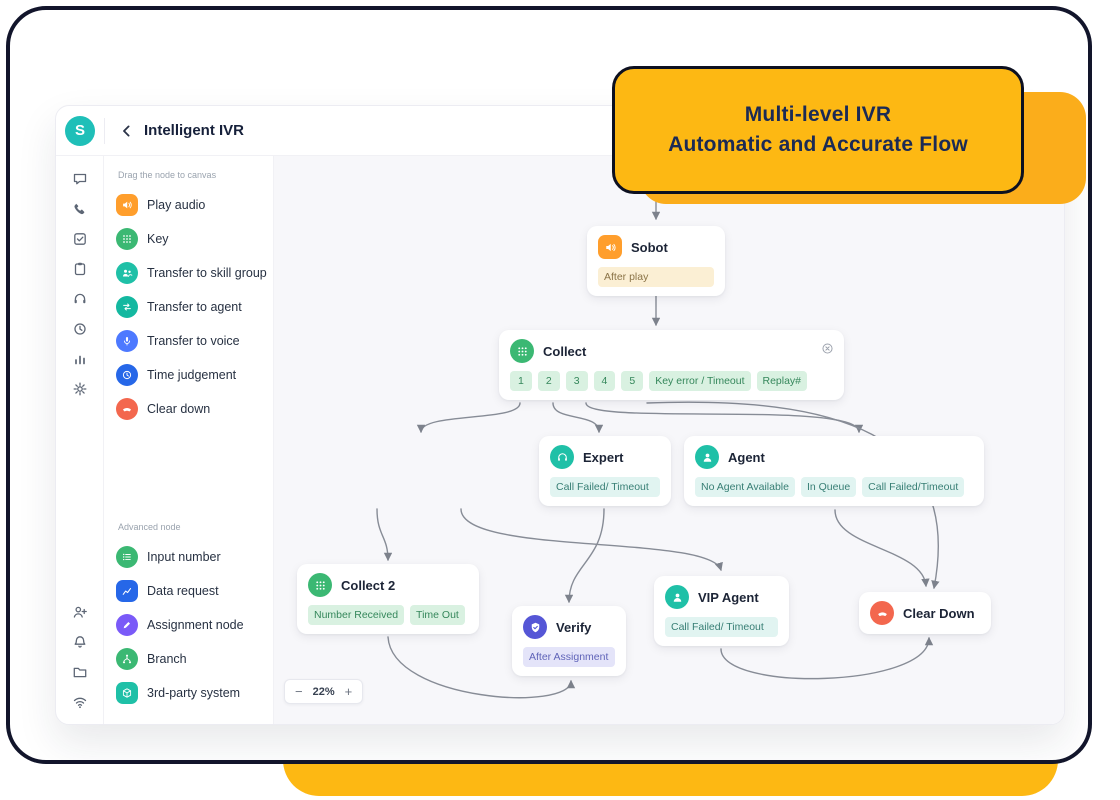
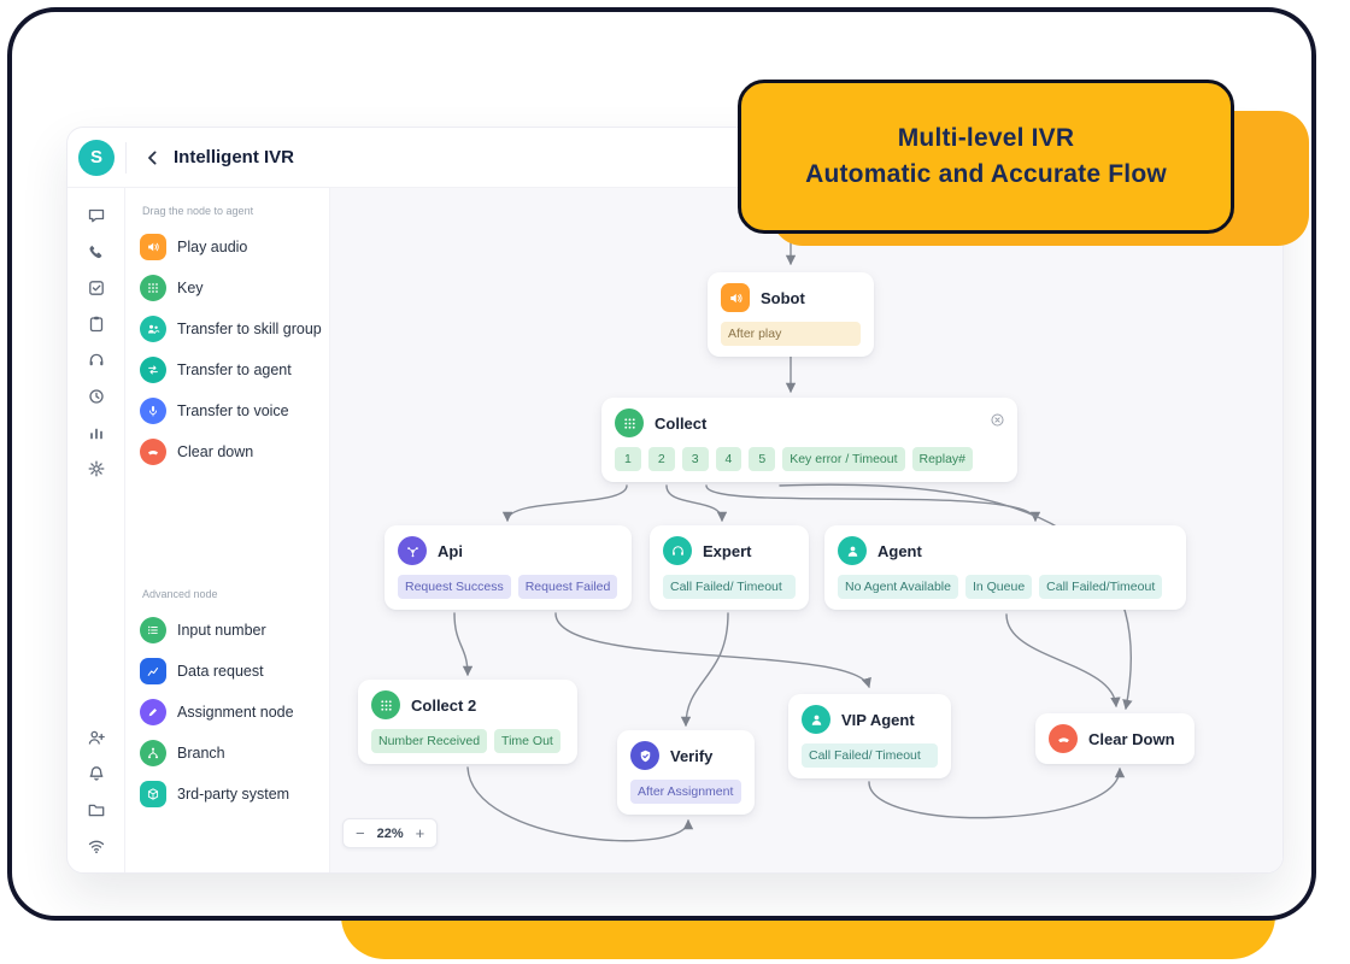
  S
  Intelligent IVR
- Drag the node to canvas
+ Drag the node to agent
  Play audio
  Key
  Transfer to skill group
  Transfer to agent
  Transfer to voice
- Time judgement
  Clear down
  Advanced node
  Input number
  Data request
  Assignment node
  Branch
  3rd-party system
  Sobot
  After play
  Collect
  1
  2
  3
  4
  5
  Key error / Timeout
  Replay#
+ Api
+ Request Success
+ Request Failed
  Expert
  Call Failed/ Timeout
  Agent
  No Agent Available
  In Queue
  Call Failed/Timeout
  Collect 2
  Number Received
  Time Out
  Verify
  After Assignment
  VIP Agent
  Call Failed/ Timeout
  Clear Down
  −
  22%
  +
  Multi-level IVR
  Automatic and Accurate Flow
